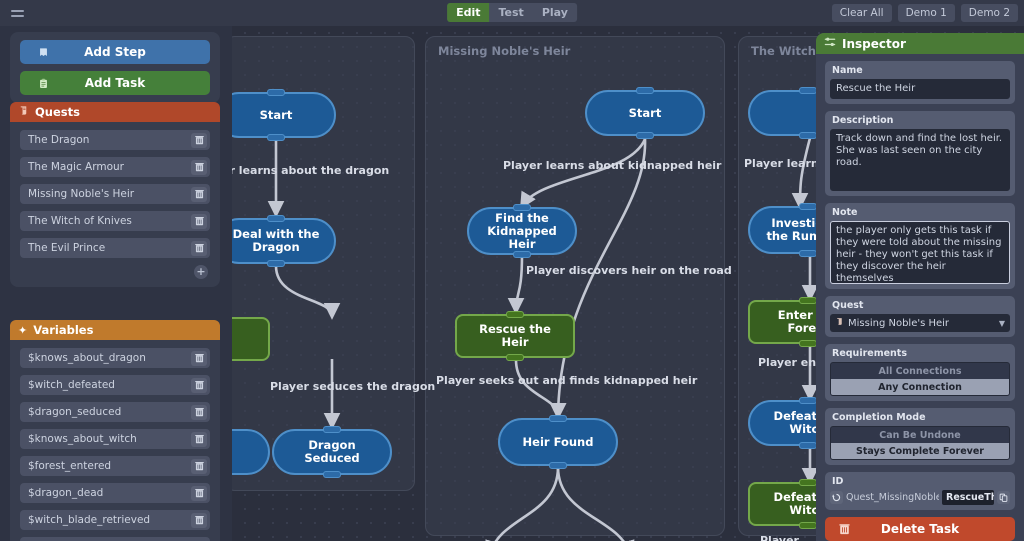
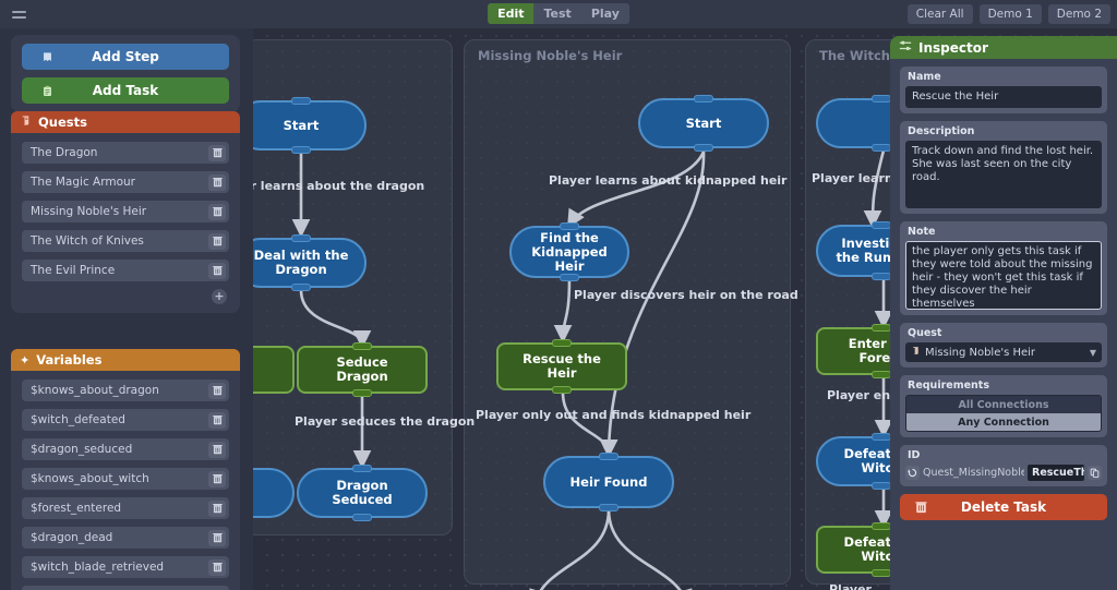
  Missing Noble's Heir
  Start
  Deal with the Dragon
+ Seduce Dragon
  Dragon Seduced
  Start
  Find the Kidnapped Heir
  Rescue the Heir
  Heir Found
  Defeat Witc
  Defeat Witc
  r learns about the dragon
  Player seduces the dragon
  Player learns about kidnapped heir
  Player discovers heir on the road
- Player seeks out and finds kidnapped heir
+ Player only out and finds kidnapped heir
  Player learn
  Player en
  Add Step
  Add Task
  Quests
  The Dragon
  The Magic Armour
  Missing Noble's Heir
  The Witch of Knives
  The Evil Prince
  +
  ✦
  Variables
  $knows_about_dragon
  $witch_defeated
  $dragon_seduced
  $knows_about_witch
  $forest_entered
  $dragon_dead
  $witch_blade_retrieved
  Inspector
  Name
  Rescue the Heir
  Description
  Track down and find the lost heir. She was last seen on the city road.
  Note
  the player only gets this task if they were told about the missing heir - they won't get this task if they discover the heir themselves
  Quest
  Missing Noble's Heir
  ▼
  Requirements
  All Connections
  Any Connection
- Completion Mode
- Can Be Undone
- Stays Complete Forever
  ID
  Quest_MissingNoble
  RescueT
  Delete Task
  Edit
  Test
  Play
  Clear All
  Demo 1
  Demo 2
